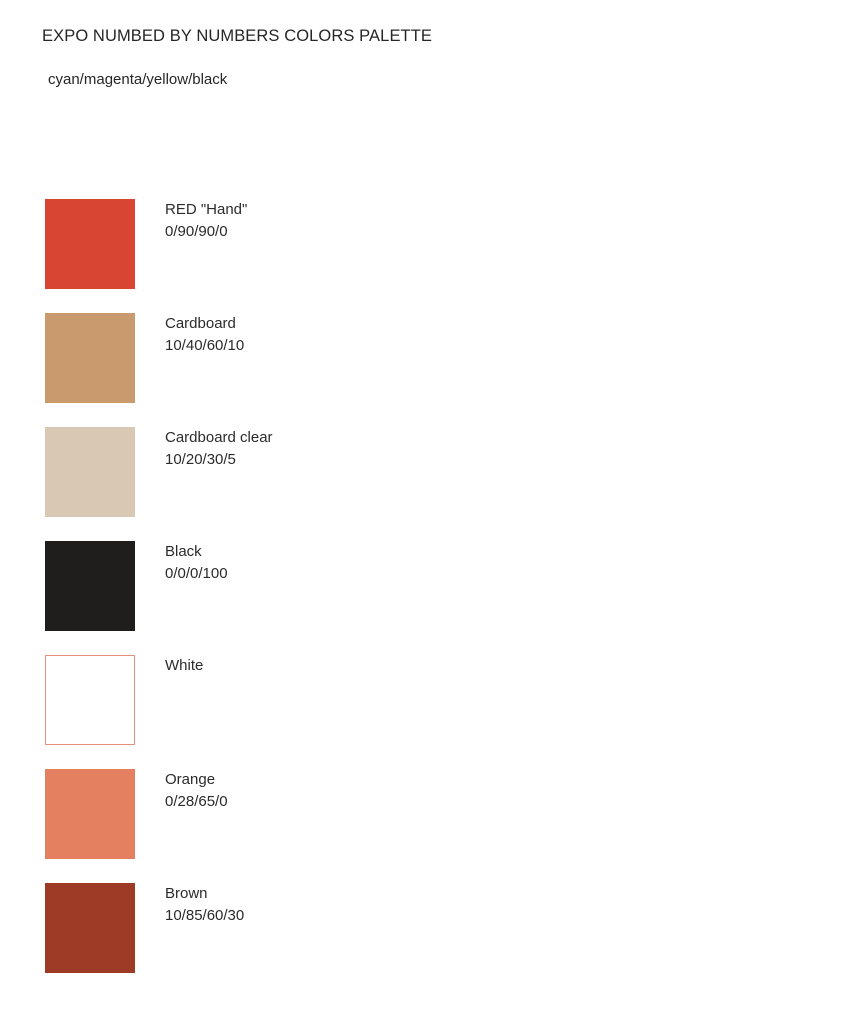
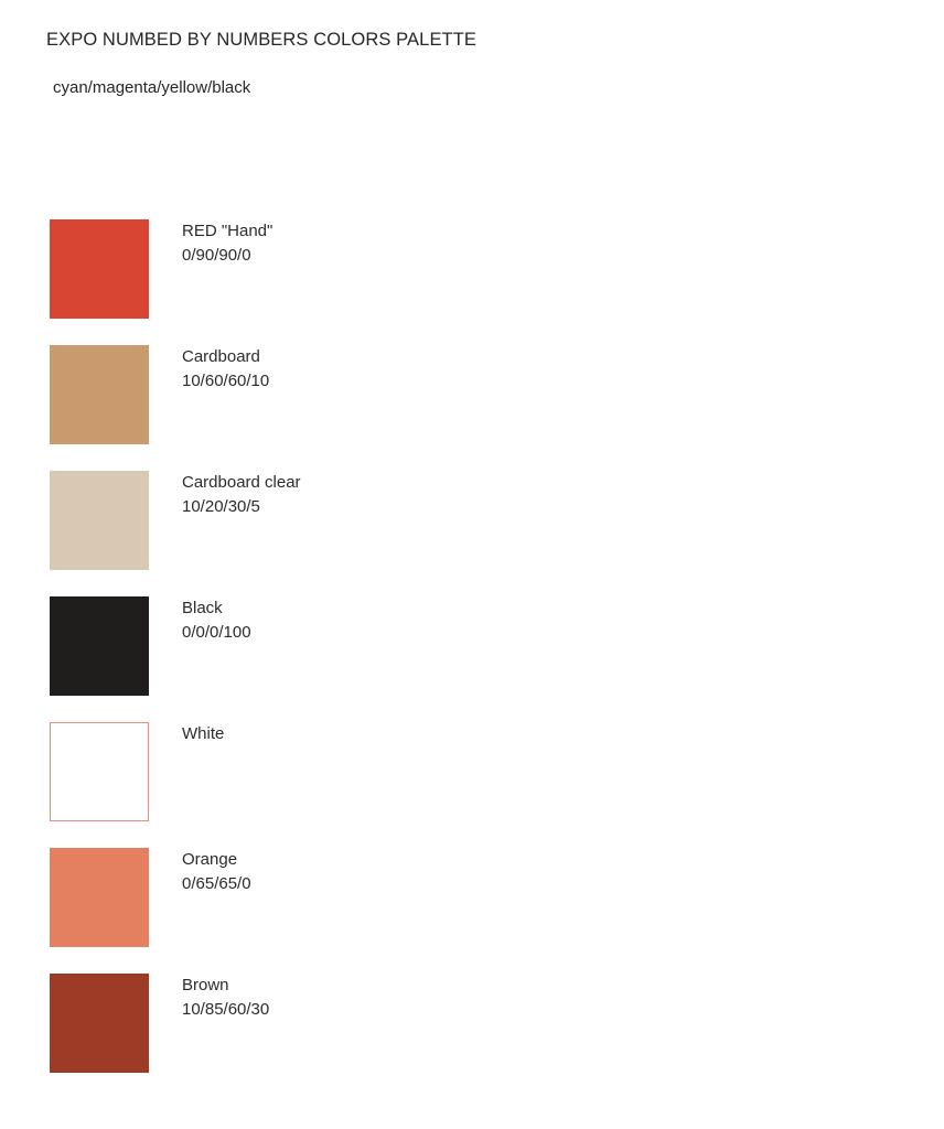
  EXPO NUMBED BY NUMBERS COLORS PALETTE
  cyan/magenta/yellow/black
  RED "Hand"
  0/90/90/0
  Cardboard
- 10/40/60/10
+ 10/60/60/10
  Cardboard clear
  10/20/30/5
  Black
  0/0/0/100
  White
  Orange
- 0/28/65/0
+ 0/65/65/0
  Brown
  10/85/60/30
